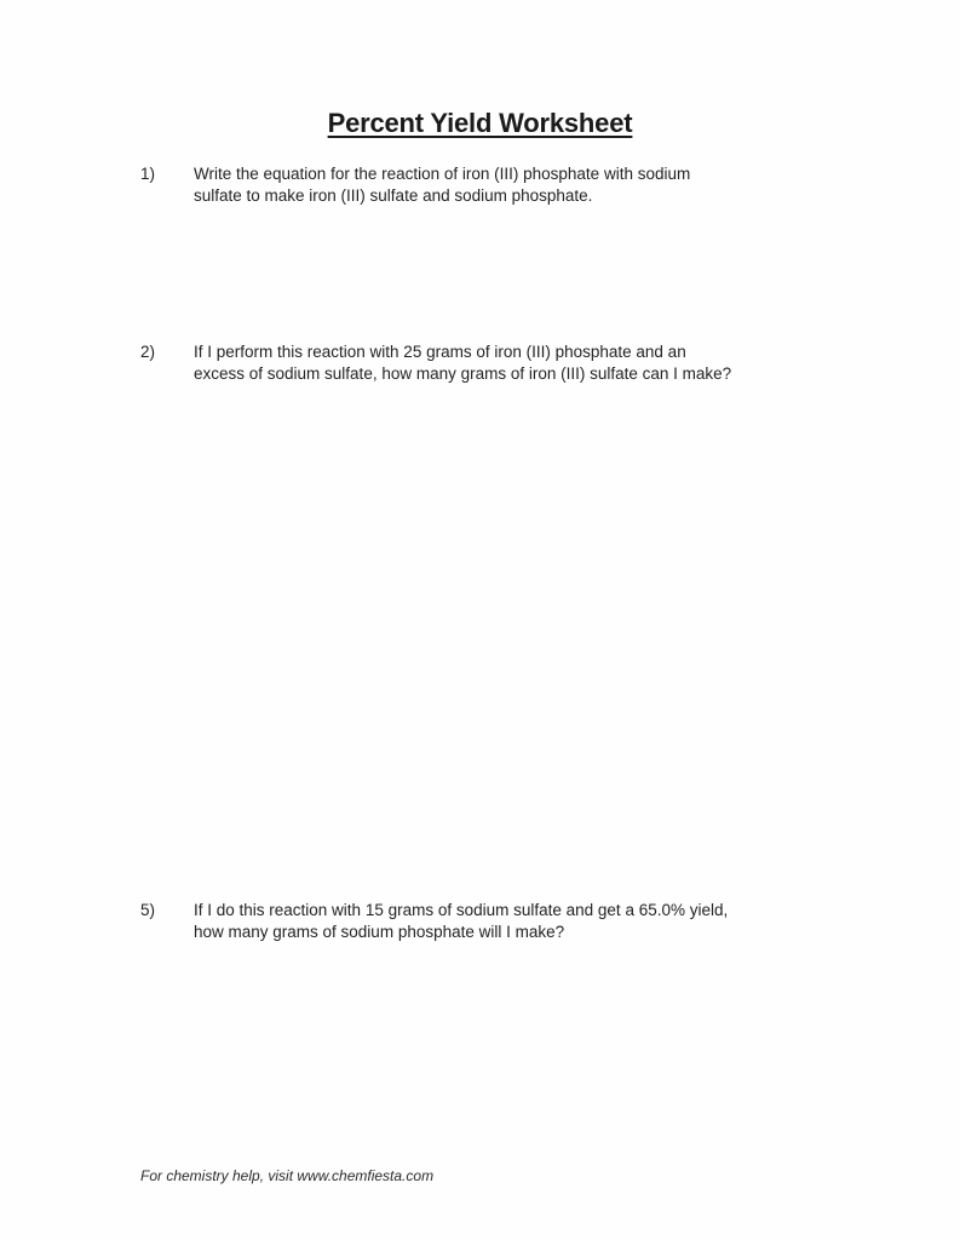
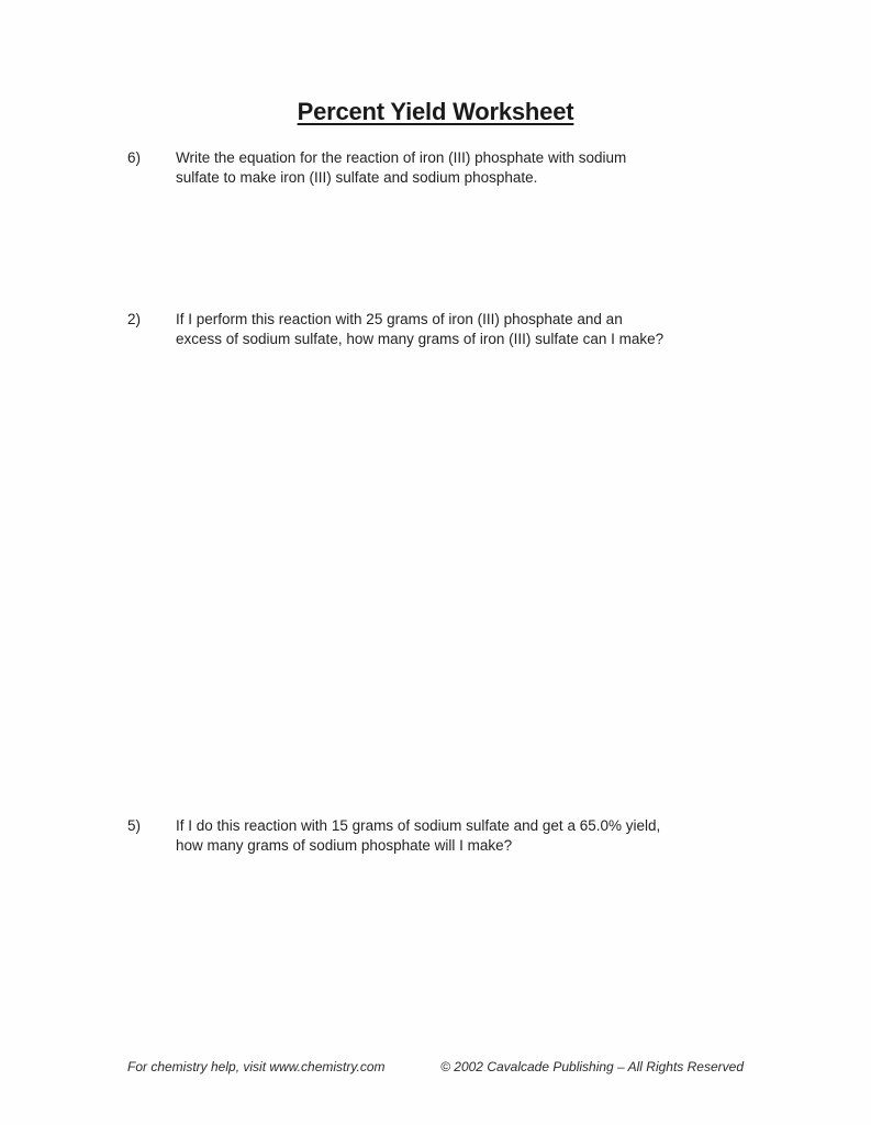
  Percent Yield Worksheet
- 1)
+ 6)
  Write the equation for the reaction of iron (III) phosphate with sodium
  sulfate to make iron (III) sulfate and sodium phosphate.
  2)
  If I perform this reaction with 25 grams of iron (III) phosphate and an
  excess of sodium sulfate, how many grams of iron (III) sulfate can I make?
  5)
  If I do this reaction with 15 grams of sodium sulfate and get a 65.0% yield,
  how many grams of sodium phosphate will I make?
- For chemistry help, visit www.chemfiesta.com
+ For chemistry help, visit www.chemistry.com
+ © 2002 Cavalcade Publishing – All Rights Reserved
